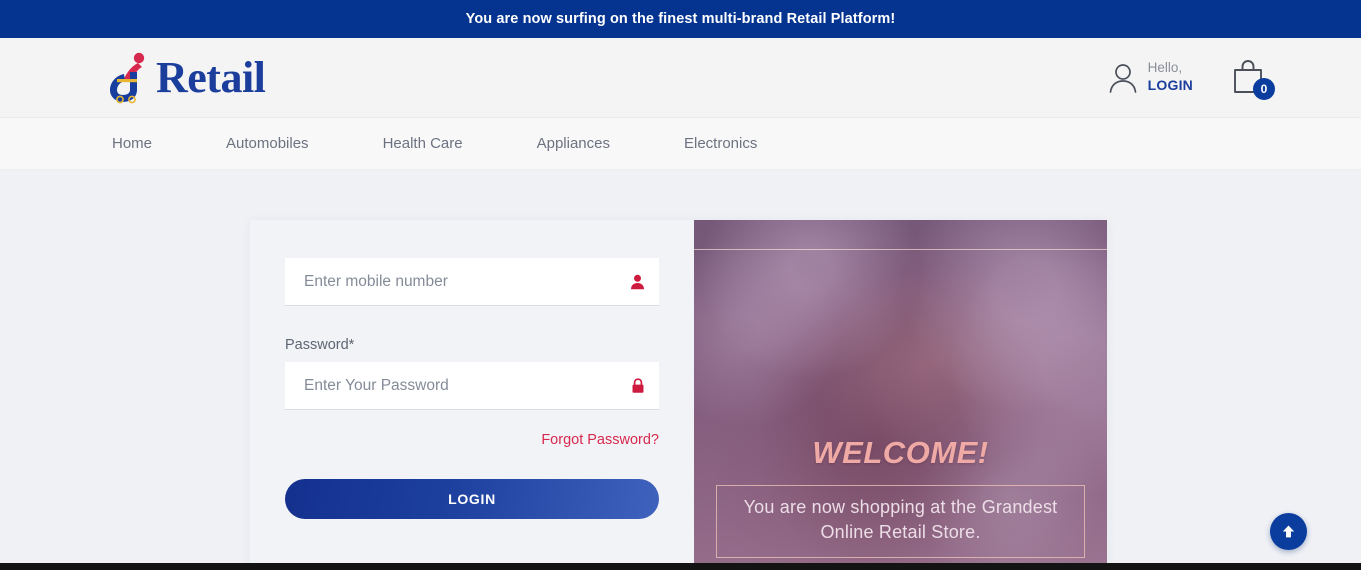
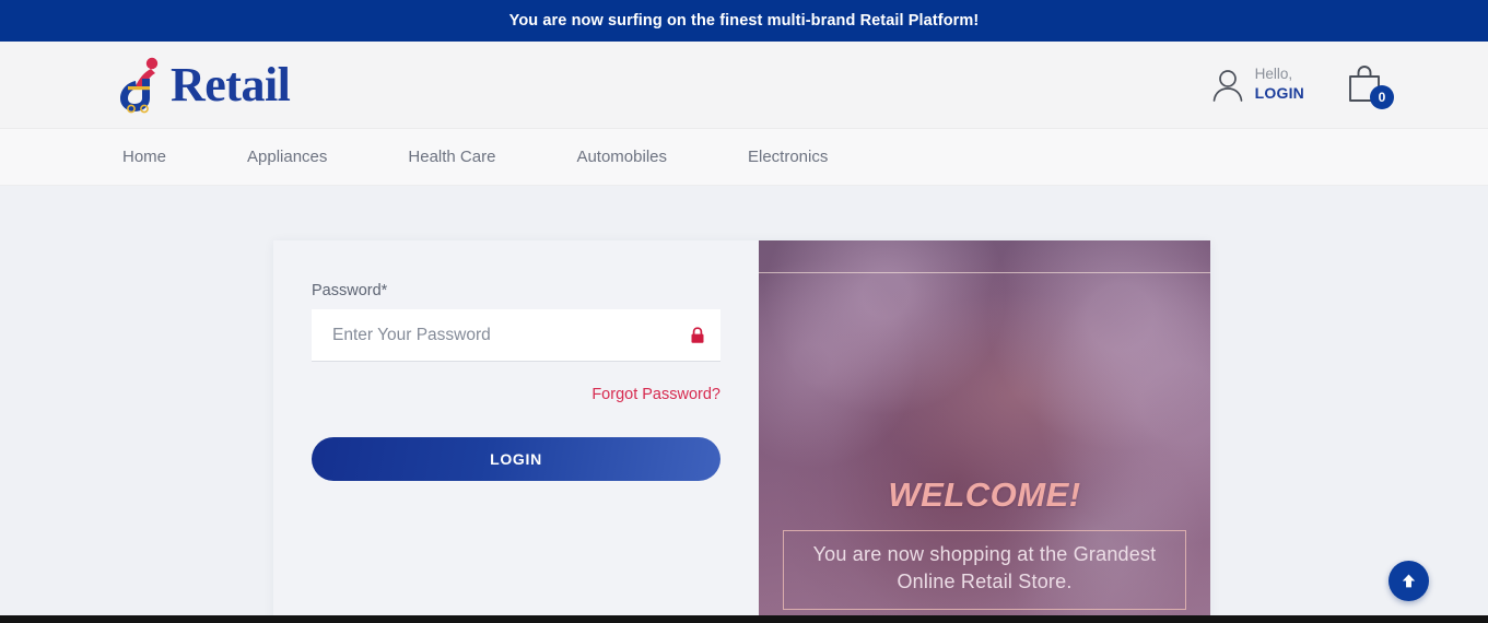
  You are now surfing on the finest multi-brand Retail Platform!
  Retail
  Hello,
  LOGIN
  0
  Home
- Automobiles
+ Appliances
  Health Care
- Appliances
+ Automobiles
  Electronics
- Enter mobile number
  Password*
  Enter Your Password
  Forgot Password?
  LOGIN
  WELCOME!
  You are now shopping at the Grandest Online Retail Store.
